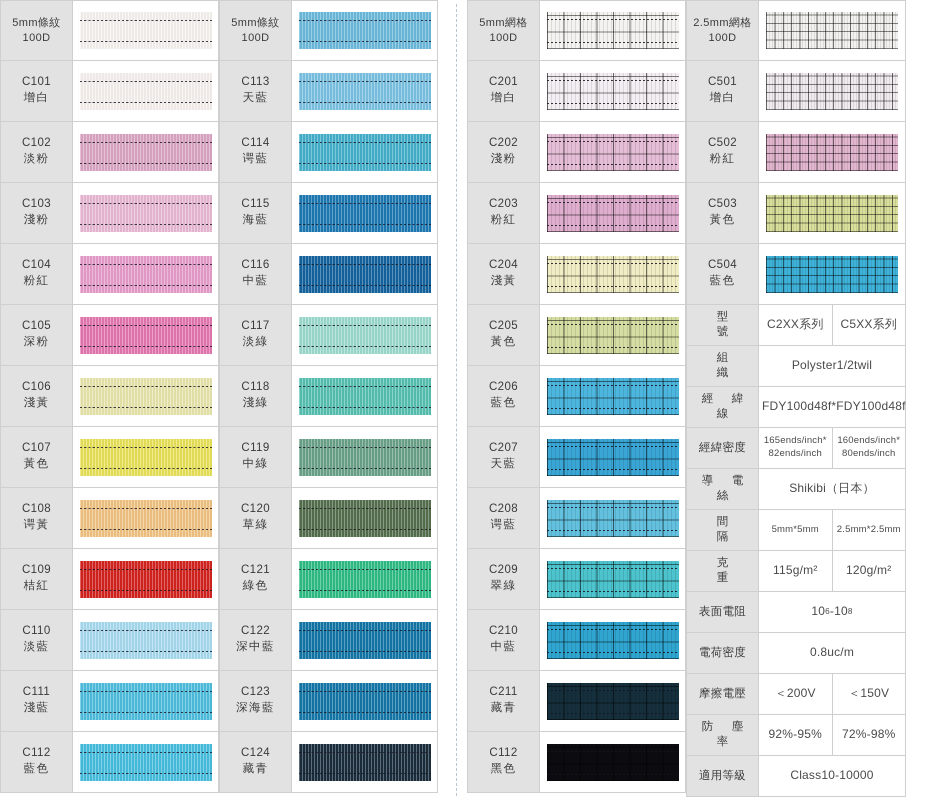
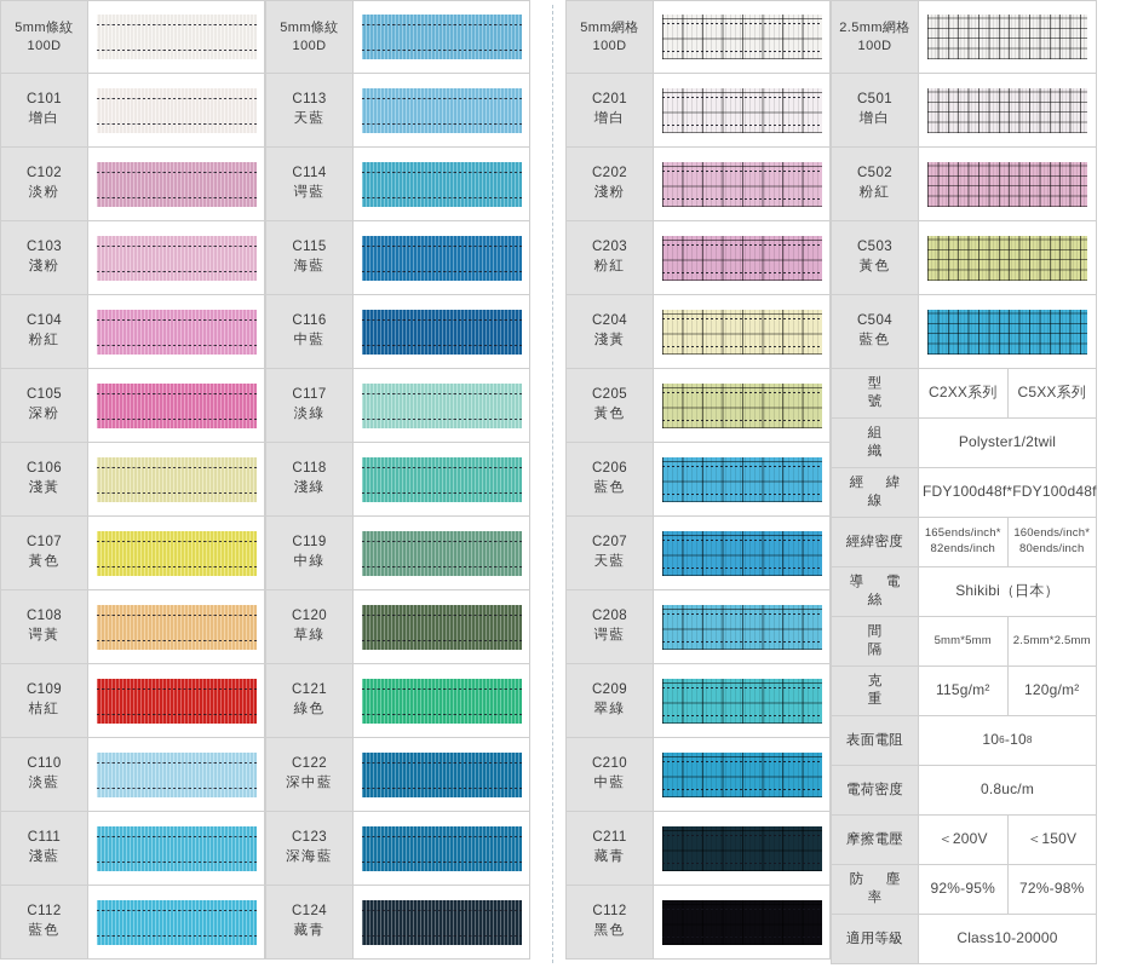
  5mm條紋
  100D
  C101
  增白
  C102
  淡粉
  C103
  淺粉
  C104
  粉紅
  C105
  深粉
  C106
  淺黃
  C107
  黃色
  C108
  谔黃
  C109
  桔紅
  C110
  淡藍
  C111
  淺藍
  C112
  藍色
  5mm條紋
  100D
  C113
  天藍
  C114
  谔藍
  C115
  海藍
  C116
  中藍
  C117
  淡綠
  C118
  淺綠
  C119
  中綠
  C120
  草綠
  C121
  綠色
  C122
  深中藍
  C123
  深海藍
  C124
  藏青
  5mm網格
  100D
  C201
  增白
  C202
  淺粉
  C203
  粉紅
  C204
  淺黃
  C205
  黃色
  C206
  藍色
  C207
  天藍
  C208
  谔藍
  C209
  翠綠
  C210
  中藍
  C211
  藏青
  C112
  黑色
  2.5mm網格
  100D
  C501
  增白
  C502
  粉紅
  C503
  黃色
  C504
  藍色
  型 號
  C2XX系列
  C5XX系列
  組 織
  Polyster1/2twil
  經 緯 線
  FDY100d48f*FDY100d48f
  經緯密度
  165ends/inch*
  82ends/inch
  160ends/inch*
  80ends/inch
  導 電 絲
  Shikibi（日本）
  間 隔
  5mm*5mm
  2.5mm*2.5mm
  克 重
  115g/m²
  120g/m²
  表面電阻
  10
  6
  -10
  8
  電荷密度
  0.8uc/m
  摩擦電壓
  ＜200V
  ＜150V
  防 塵 率
  92%-95%
  72%-98%
  適用等級
- Class10-10000
+ Class10-20000
